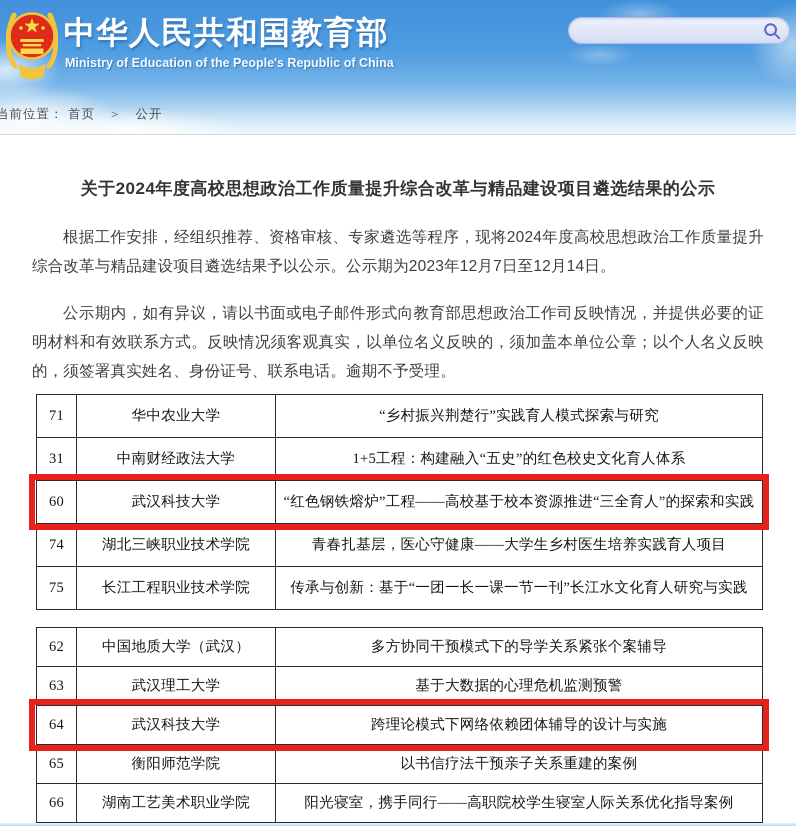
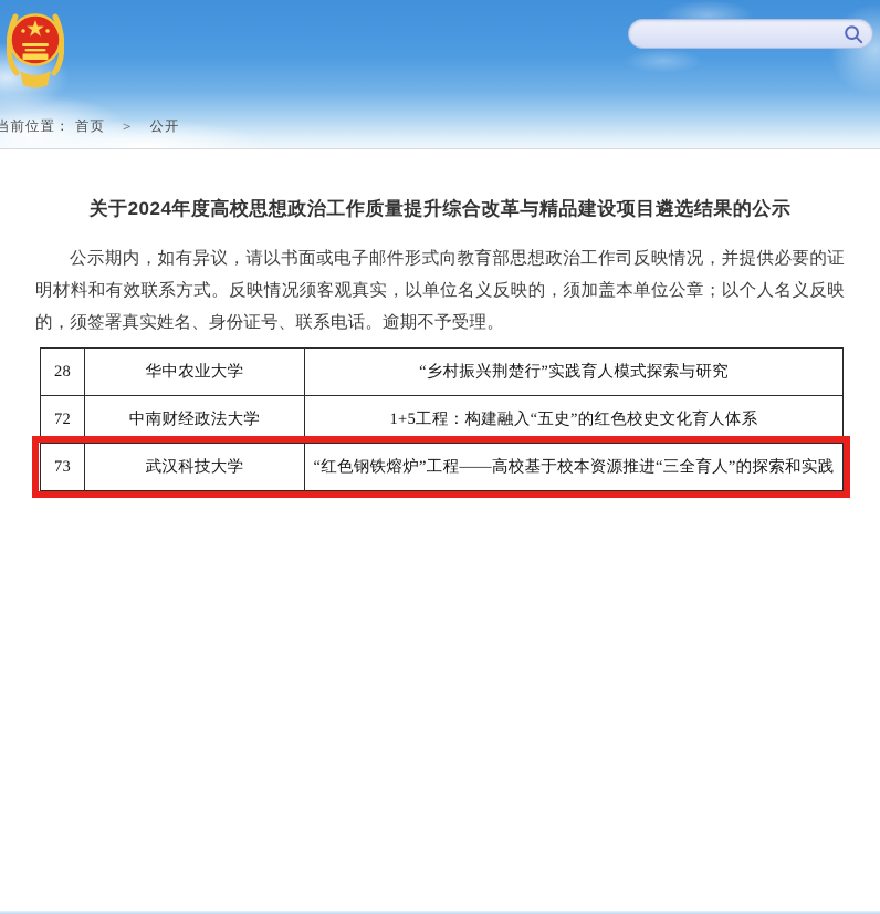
- 中华人民共和国教育部
- Ministry of Education of the People's Republic of China
  当前位置： 首页 ＞ 公开
  关于2024年度高校思想政治工作质量提升综合改革与精品建设项目遴选结果的公示
- 根据工作安排，经组织推荐、资格审核、专家遴选等程序，现将2024年度高校思想政治工作质量提升综合改革与精品建设项目遴选结果予以公示。公示期为2023年12月7日至12月14日。
  公示期内，如有异议，请以书面或电子邮件形式向教育部思想政治工作司反映情况，并提供必要的证明材料和有效联系方式。反映情况须客观真实，以单位名义反映的，须加盖本单位公章；以个人名义反映的，须签署真实姓名、身份证号、联系电话。逾期不予受理。
- 71	华中农业大学	“乡村振兴荆楚行”实践育人模式探索与研究
+ 28	华中农业大学	“乡村振兴荆楚行”实践育人模式探索与研究
- 31	中南财经政法大学	1+5工程：构建融入“五史”的红色校史文化育人体系
+ 72	中南财经政法大学	1+5工程：构建融入“五史”的红色校史文化育人体系
- 60	武汉科技大学	“红色钢铁熔炉”工程——高校基于校本资源推进“三全育人”的探索和实践
+ 73	武汉科技大学	“红色钢铁熔炉”工程——高校基于校本资源推进“三全育人”的探索和实践
- 74	湖北三峡职业技术学院	青春扎基层，医心守健康——大学生乡村医生培养实践育人项目
- 75	长江工程职业技术学院	传承与创新：基于“一团一长一课一节一刊”长江水文化育人研究与实践
- 62	中国地质大学（武汉）	多方协同干预模式下的导学关系紧张个案辅导
- 63	武汉理工大学	基于大数据的心理危机监测预警
- 64	武汉科技大学	跨理论模式下网络依赖团体辅导的设计与实施
- 65	衡阳师范学院	以书信疗法干预亲子关系重建的案例
- 66	湖南工艺美术职业学院	阳光寝室，携手同行——高职院校学生寝室人际关系优化指导案例
